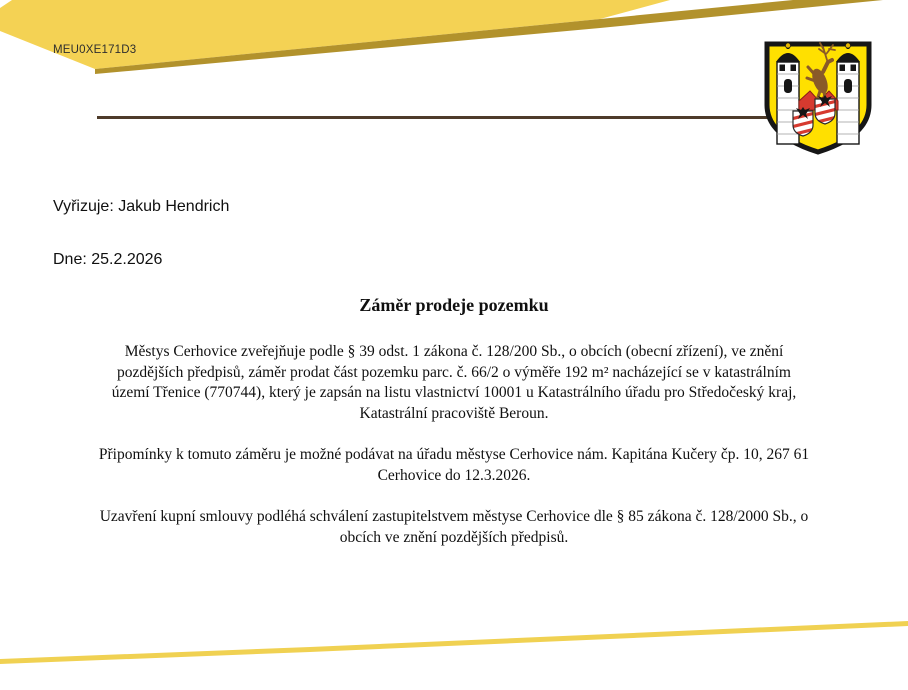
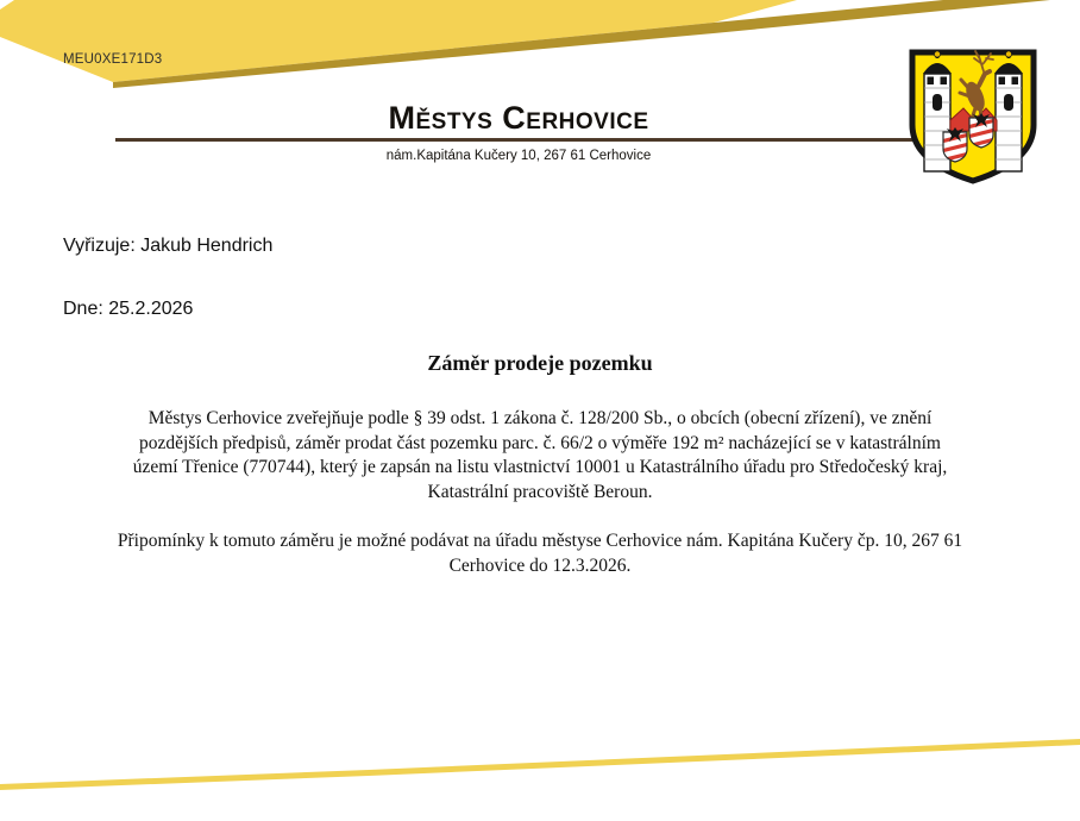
  MEU0XE171D3
+ Městys Cerhovice
+ nám.Kapitána Kučery 10, 267 61 Cerhovice
  Vyřizuje: Jakub Hendrich
  Dne: 25.2.2026
  Záměr prodeje pozemku
  Městys Cerhovice zveřejňuje podle § 39 odst. 1 zákona č. 128/200 Sb., o obcích (obecní zřízení), ve znění
  pozdějších předpisů, záměr prodat část pozemku parc. č. 66/2 o výměře 192 m² nacházející se v katastrálním
  území Třenice (770744), který je zapsán na listu vlastnictví 10001 u Katastrálního úřadu pro Středočeský kraj,
  Katastrální pracoviště Beroun.
  Připomínky k tomuto záměru je možné podávat na úřadu městyse Cerhovice nám. Kapitána Kučery čp. 10, 267 61
  Cerhovice do 12.3.2026.
- Uzavření kupní smlouvy podléhá schválení zastupitelstvem městyse Cerhovice dle § 85 zákona č. 128/2000 Sb., o
- obcích ve znění pozdějších předpisů.
